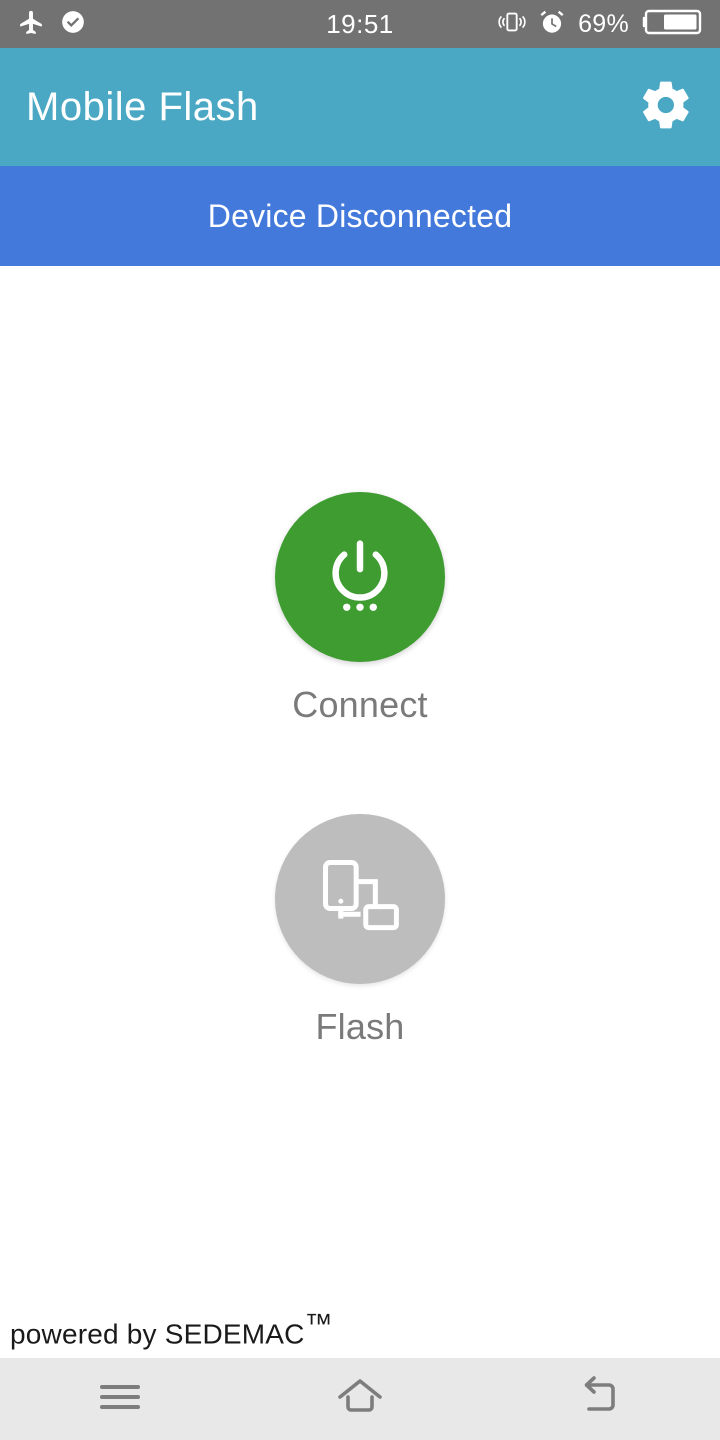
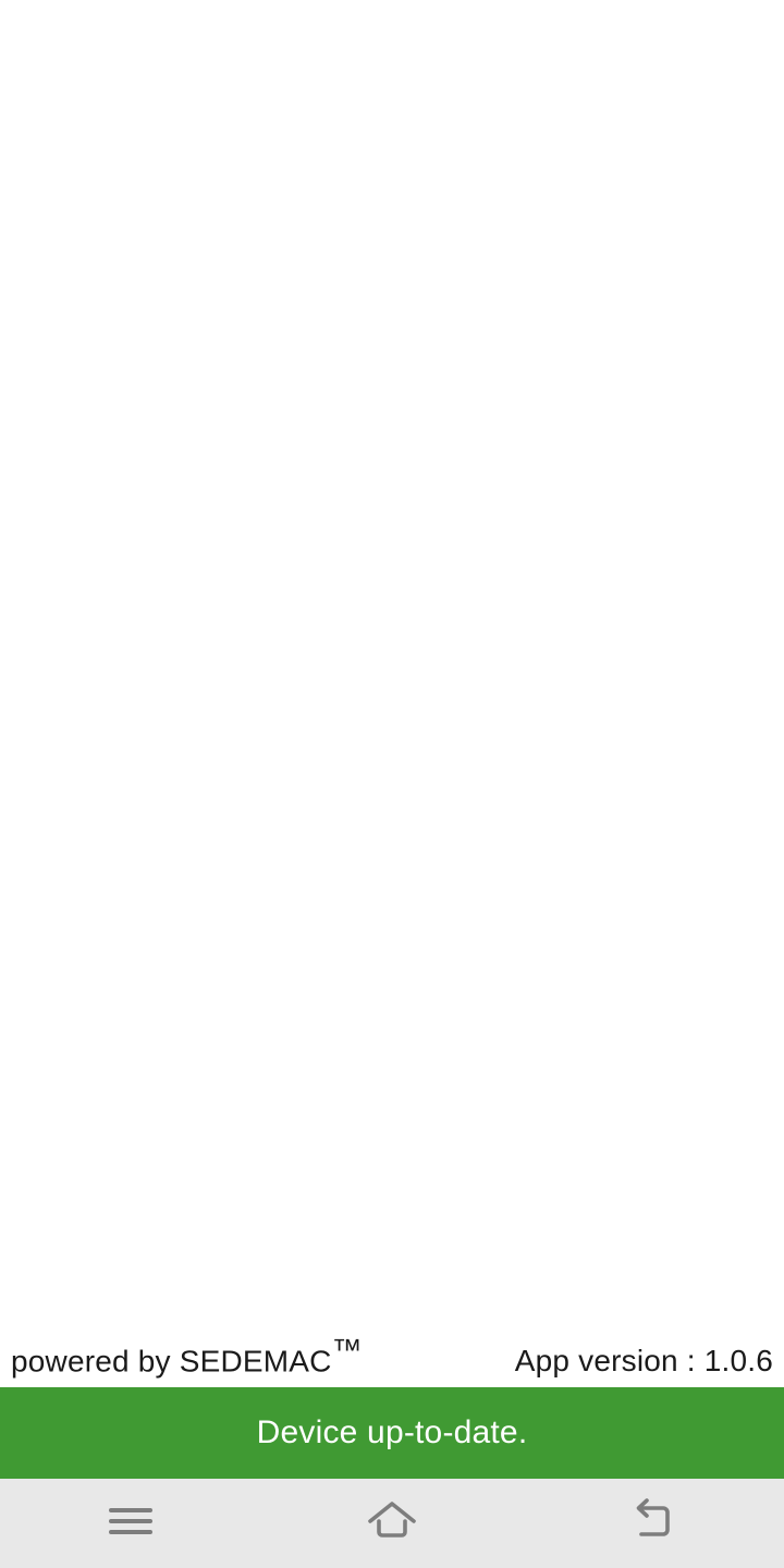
- 19:51
- 69%
- Mobile Flash
- Device Disconnected
- Connect
- Flash
  powered by SEDEMAC™
+ App version : 1.0.6
+ Device up-to-date.
